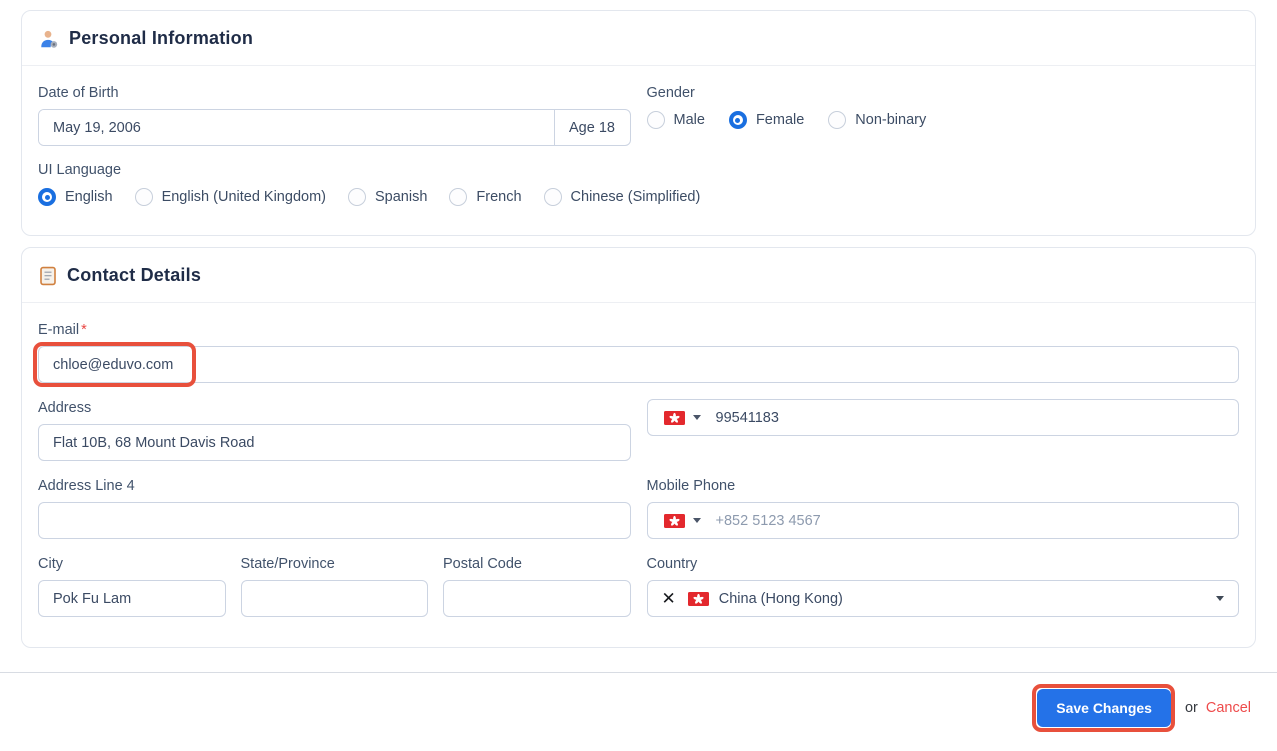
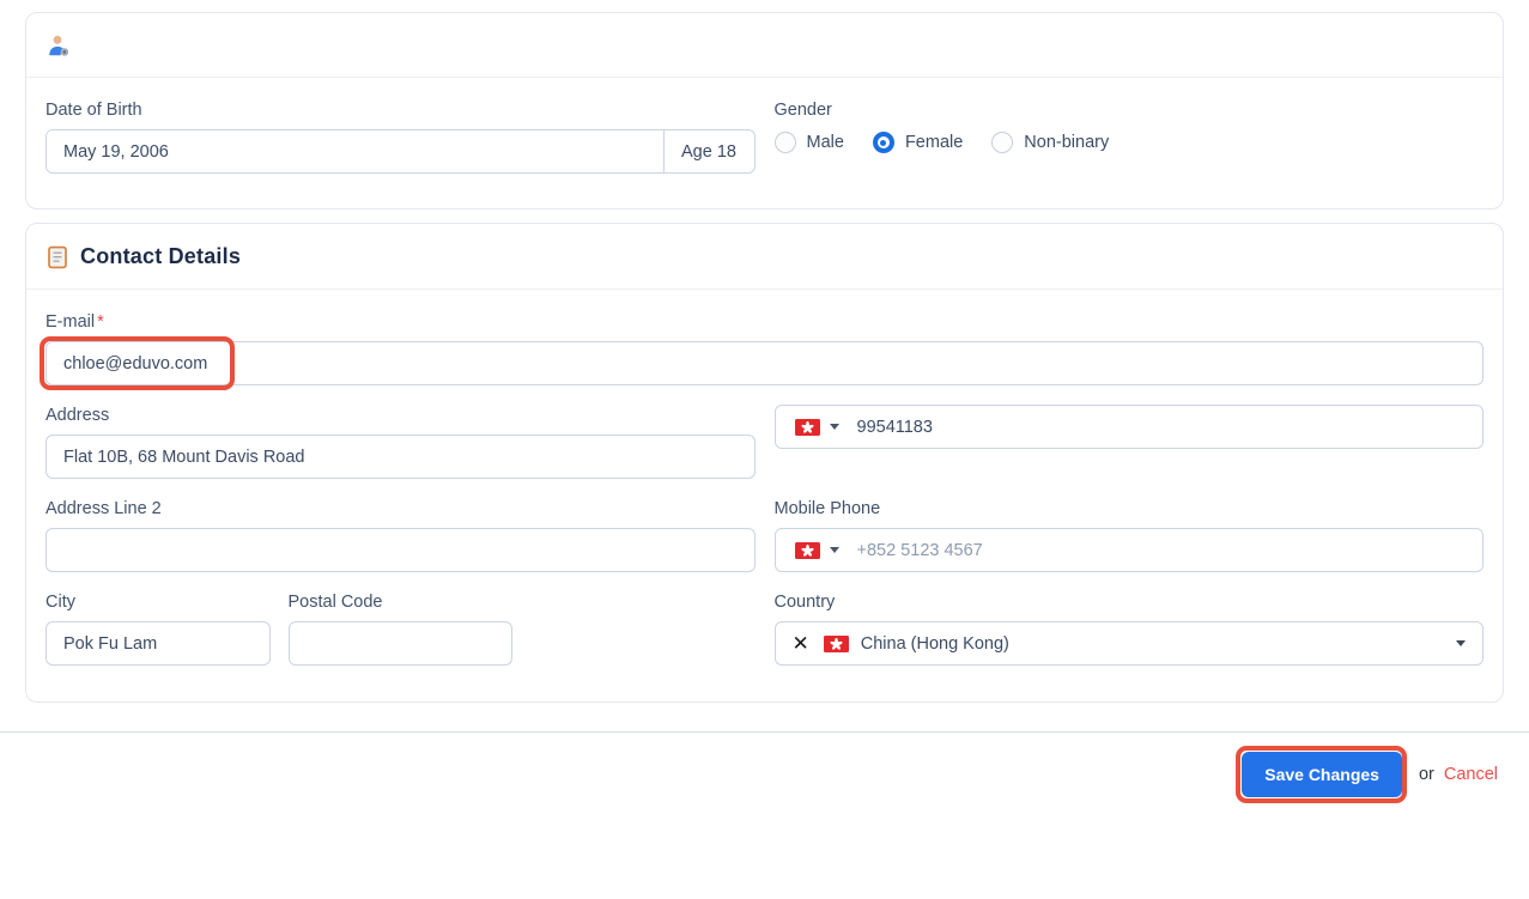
- Personal Information
  Date of Birth
  May 19, 2006
  Age 18
  Gender
  Male
  Female
  Non-binary
- UI Language
- English
- English (United Kingdom)
- Spanish
- French
- Chinese (Simplified)
  Contact Details
  E-mail *
  chloe@eduvo.com
  Address
  Flat 10B, 68 Mount Davis Road
  99541183
- Address Line 4
+ Address Line 2
  Mobile Phone
  +852 5123 4567
  City
  Pok Fu Lam
- State/Province
  Postal Code
  Country
  ✕
  China (Hong Kong)
  Save Changes
  or
  Cancel
